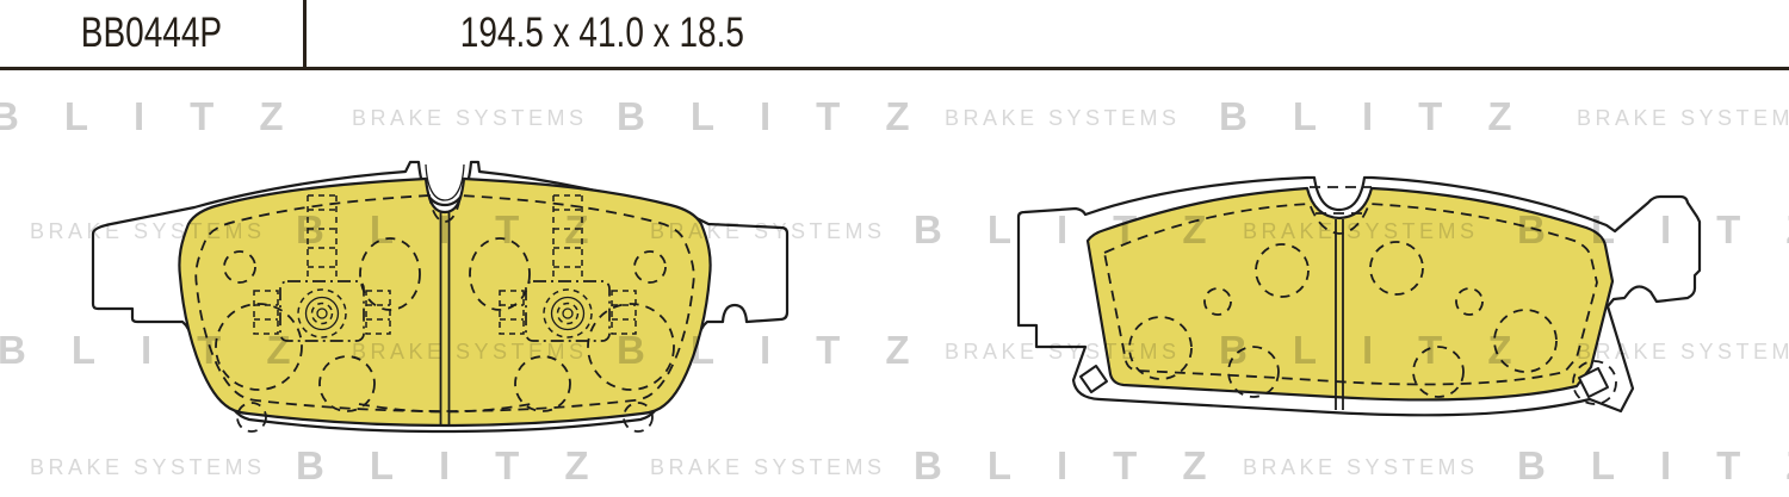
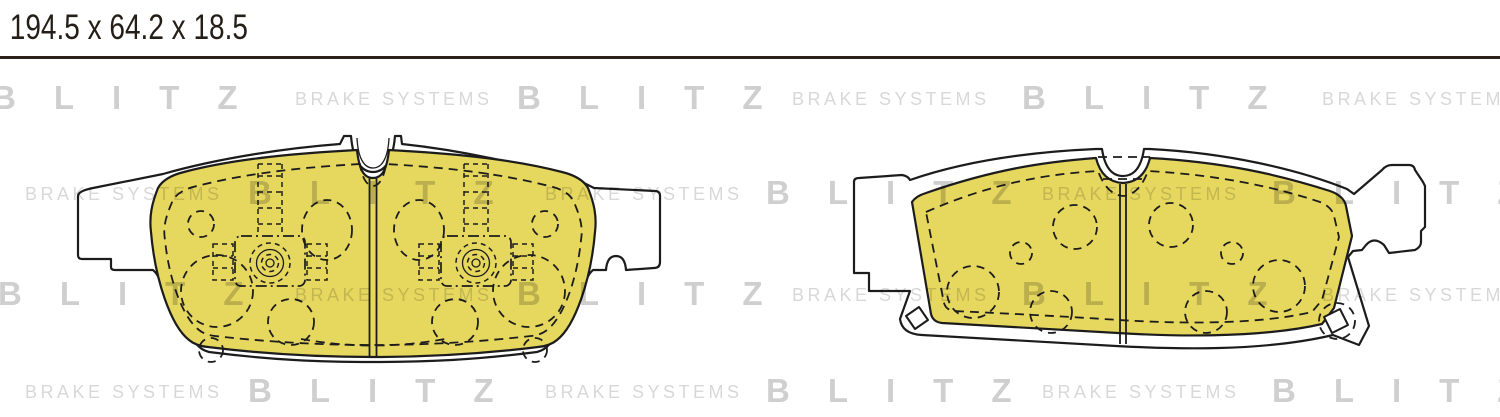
- BB0444P
- 194.5 x 41.0 x 18.5
+ 194.5 x 64.2 x 18.5
  BLITZ
  BRAKE SYSTEMS
  BLITZ
  BRAKE SYSTEMS
  BLITZ
  BRAKE SYSTEM
  BRAKE SYSTEMS
  BLITZ
  BRAKE SYSTEMS
  BLITZ
  BRAKE SYSTEMS
  BLIT
  BLITZ
  BRAKE SYSTEMS
  BLITZ
  BRAKE SYSTEMS
  BLITZ
  BRAKE SYSTEM
  BRAKE SYSTEMS
  BLITZ
  BRAKE SYSTEMS
  BLITZ
  BRAKE SYSTEMS
  BLIT
